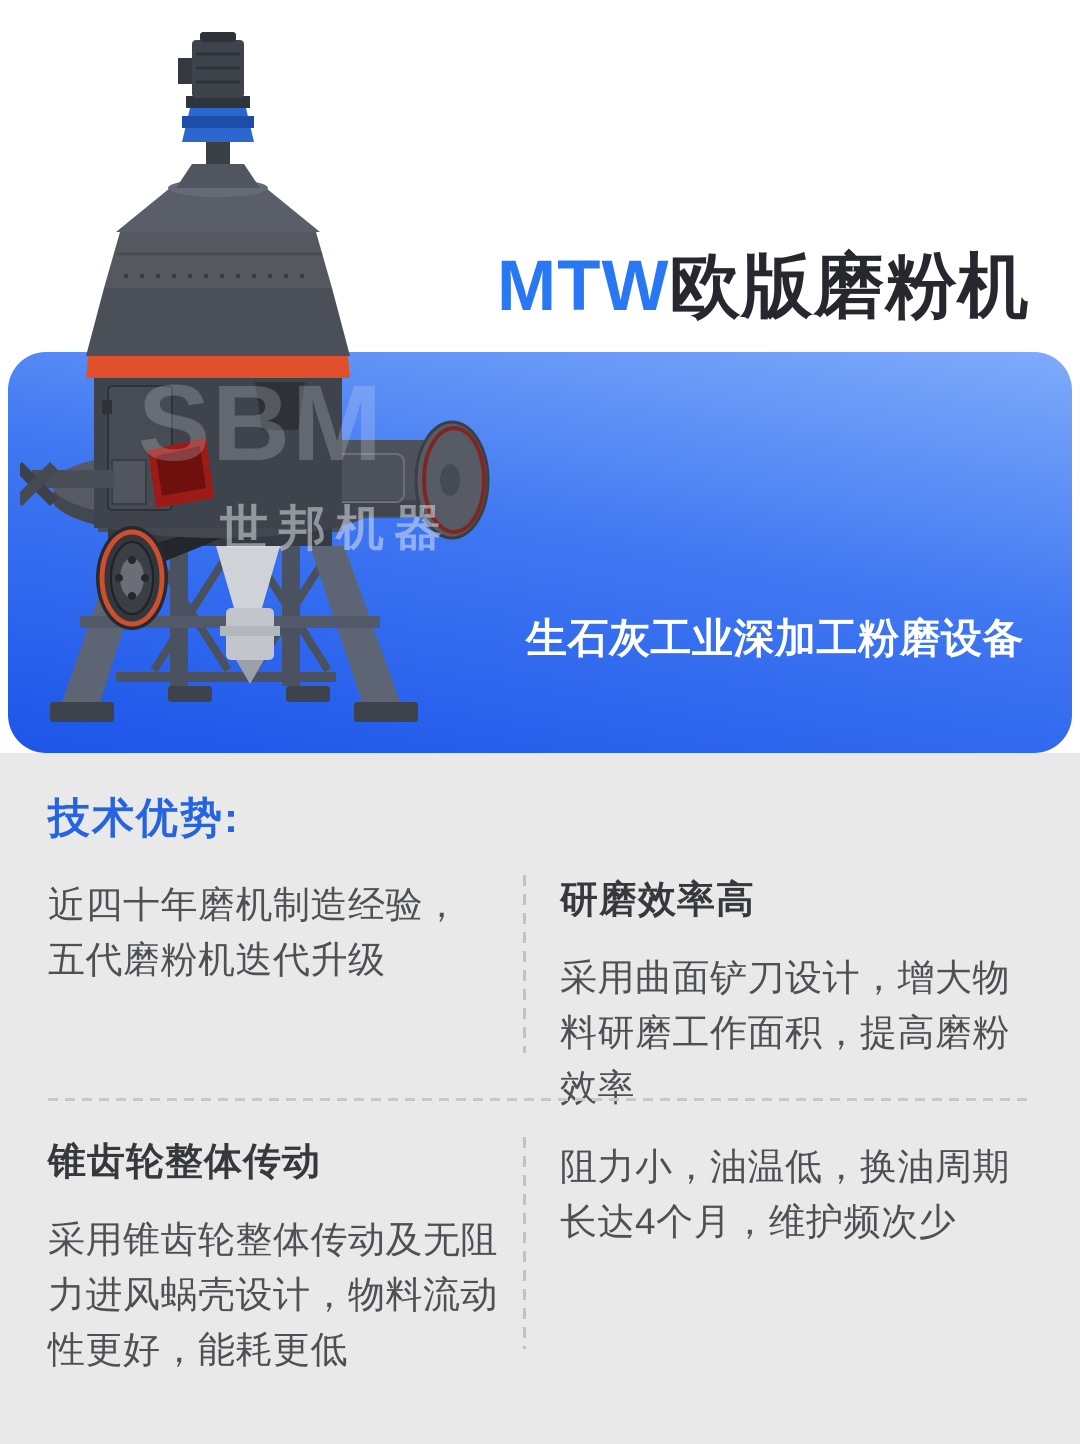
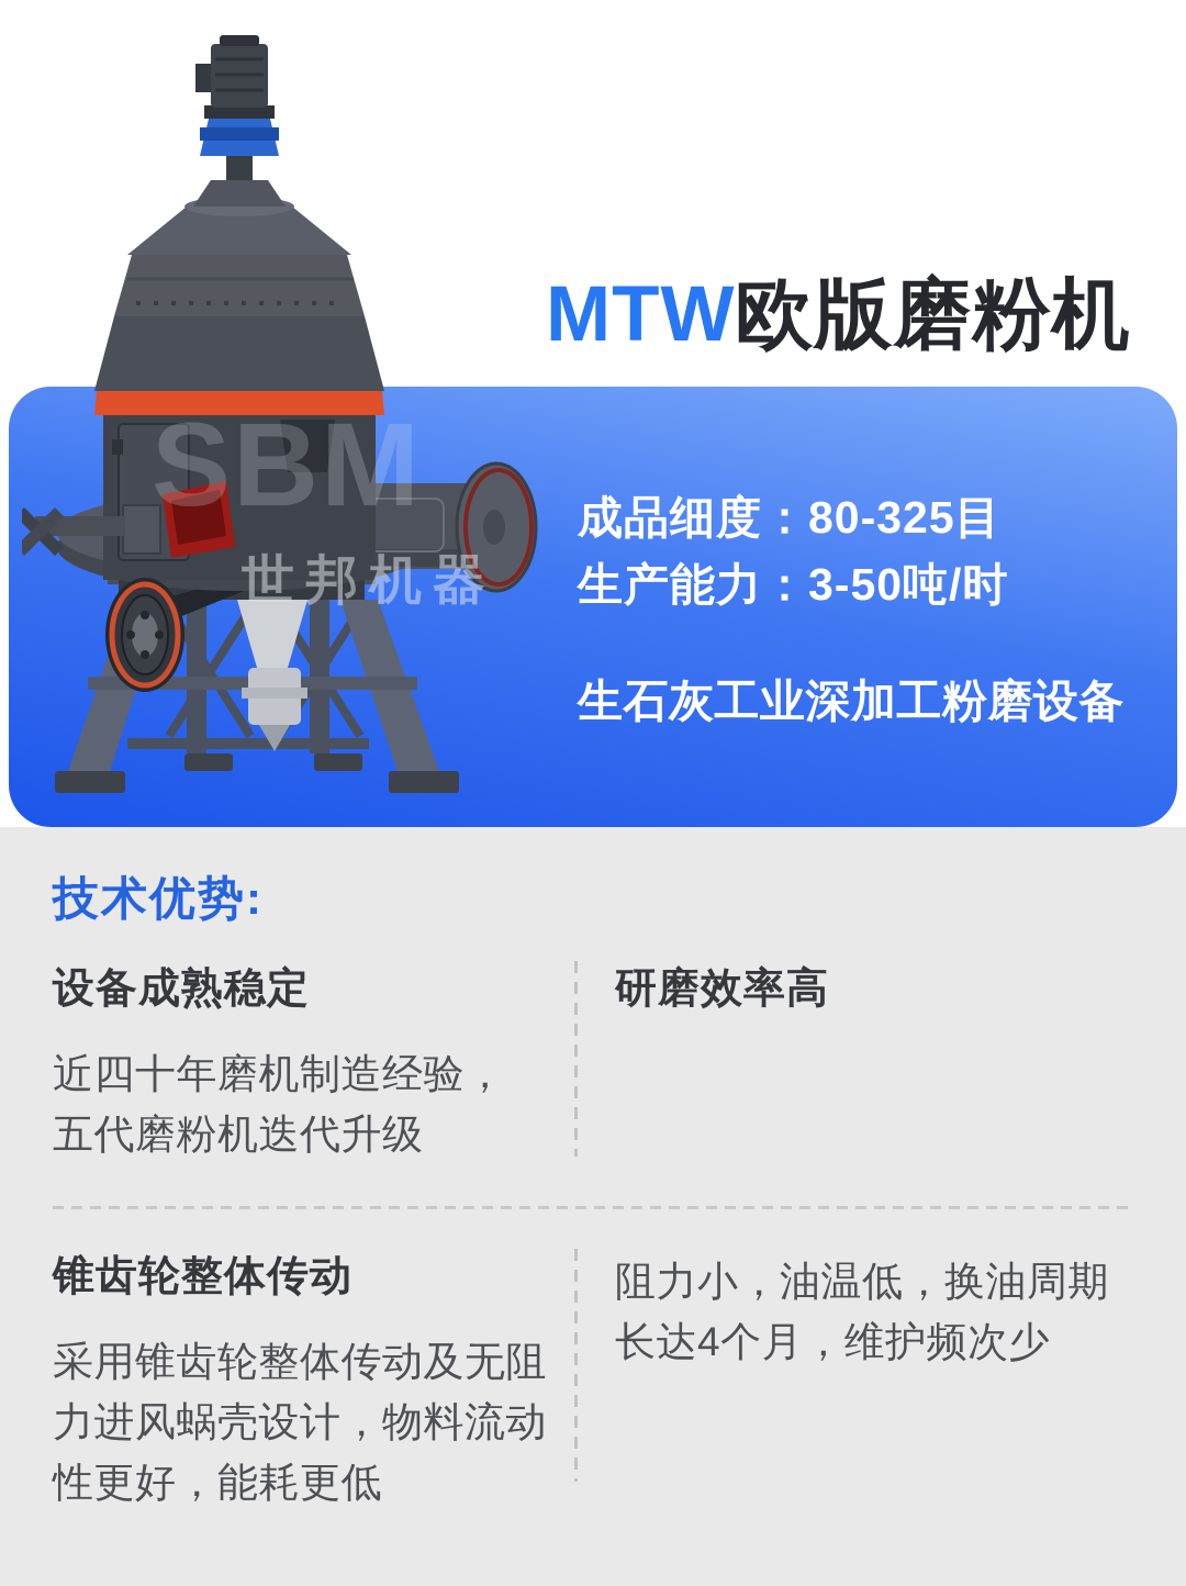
  MTW欧版磨粉机
+ 成品细度：80-325目
+ 生产能力：3-50吨/时
  生石灰工业深加工粉磨设备
  SBM
  世邦机器
  技术优势:
+ 设备成熟稳定
  近四十年磨机制造经验，五代磨粉机迭代升级
  研磨效率高
- 采用曲面铲刀设计，增大物料研磨工作面积，提高磨粉效率
  锥齿轮整体传动
  采用锥齿轮整体传动及无阻力进风蜗壳设计，物料流动性更好，能耗更低
  阻力小，油温低，换油周期长达4个月，维护频次少
